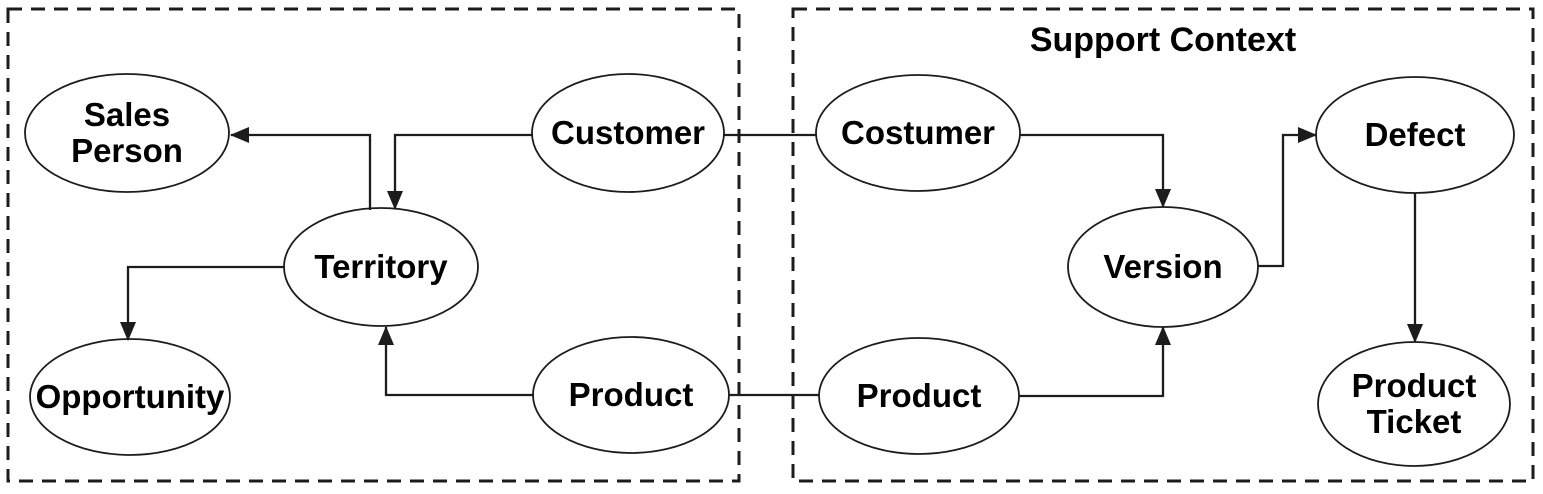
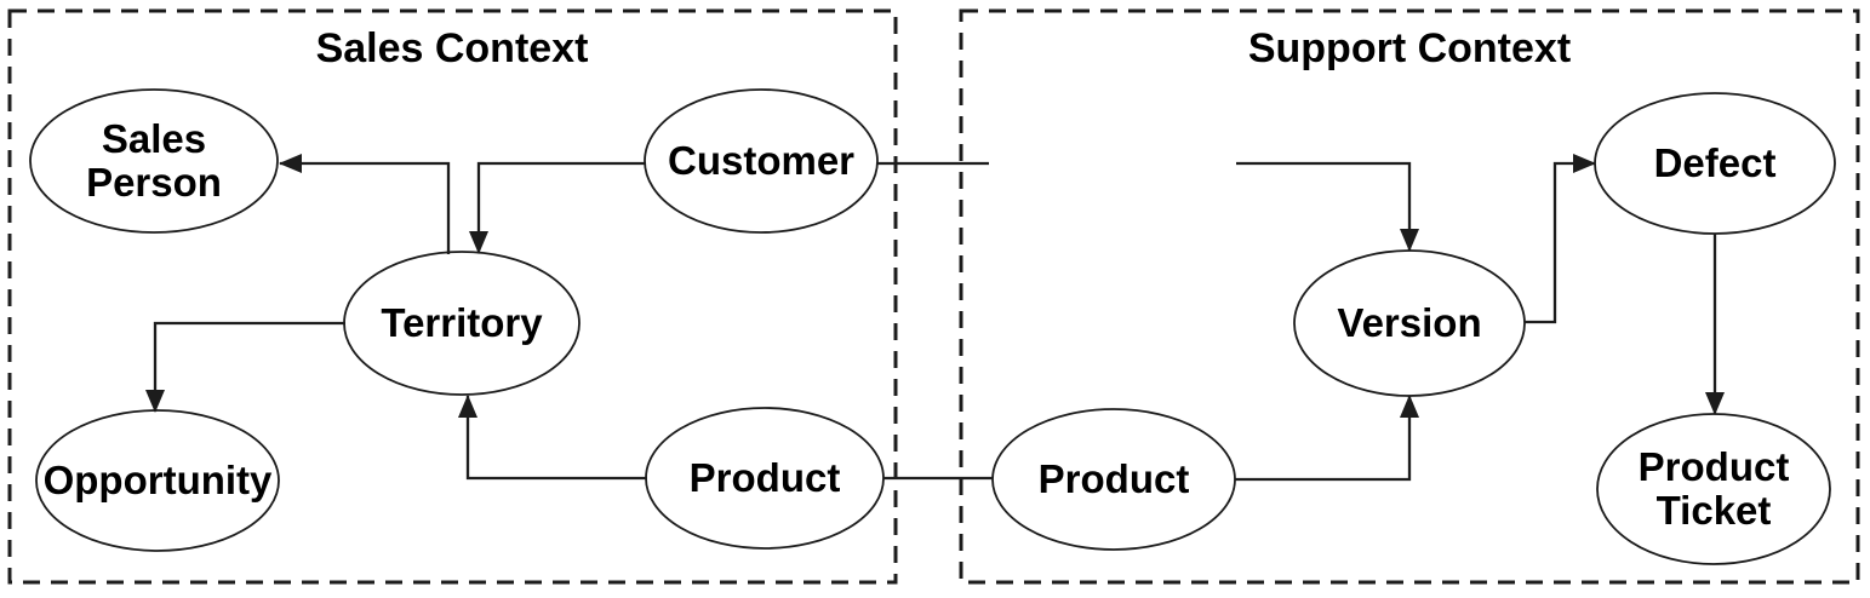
+ Sales Context
  Support Context
  Sales Person
  Customer
  Territory
  Opportunity
  Product
- Costumer
  Version
  Defect
  Product
  Product Ticket
